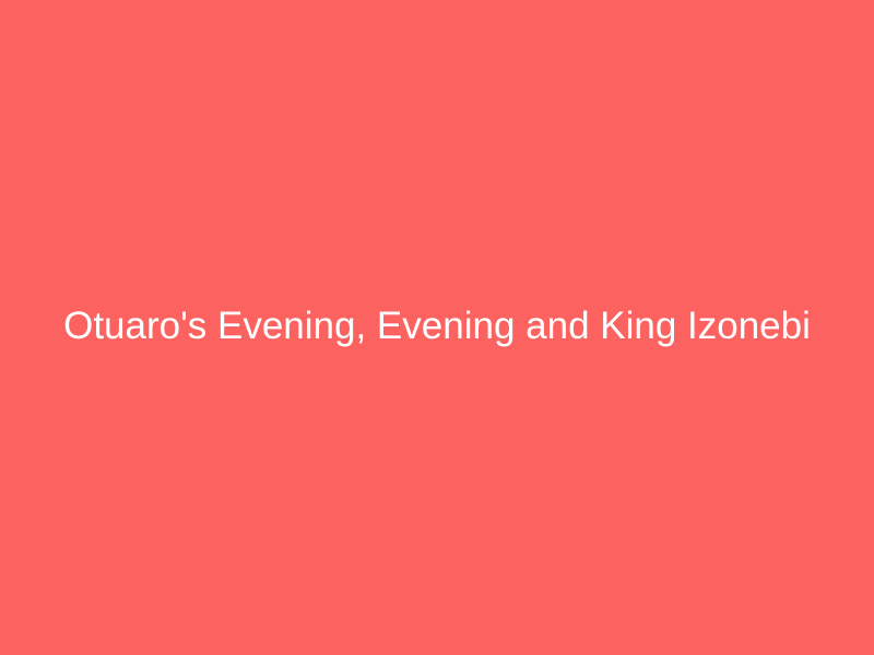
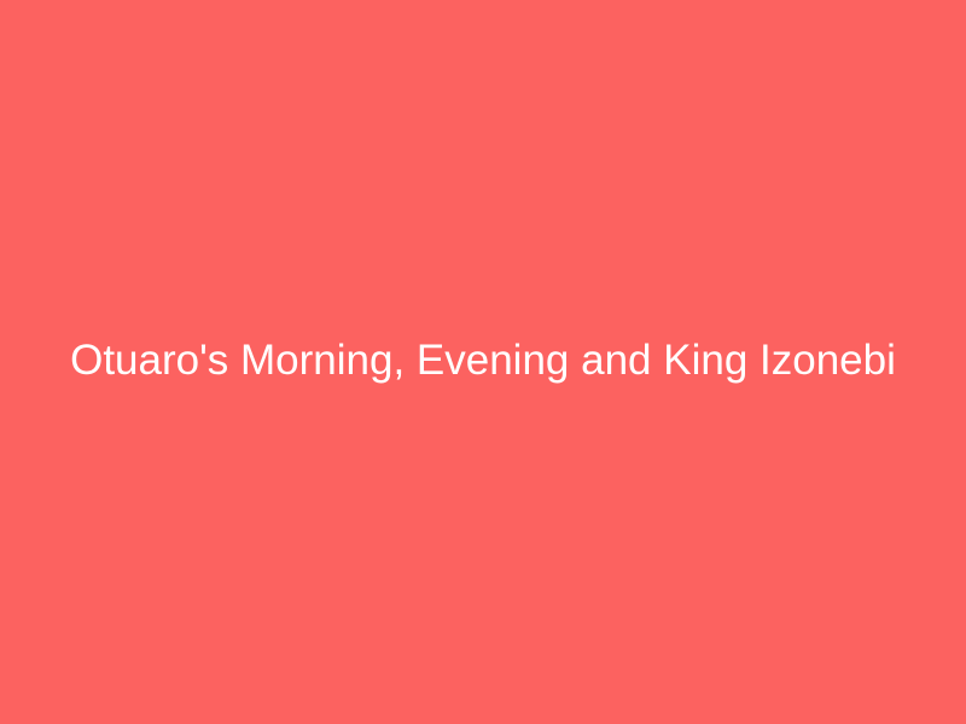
- Otuaro's Evening, Evening and King Izonebi
+ Otuaro's Morning, Evening and King Izonebi
